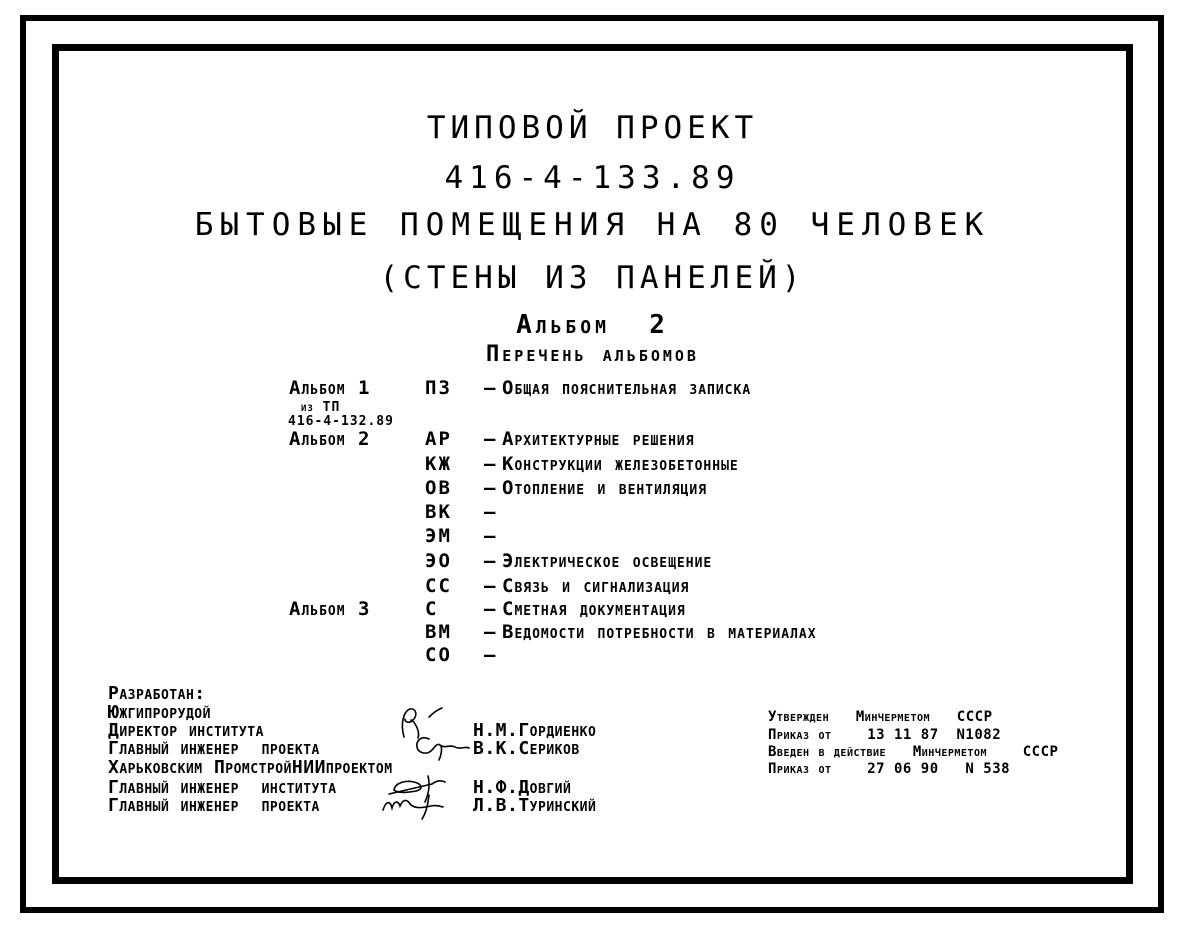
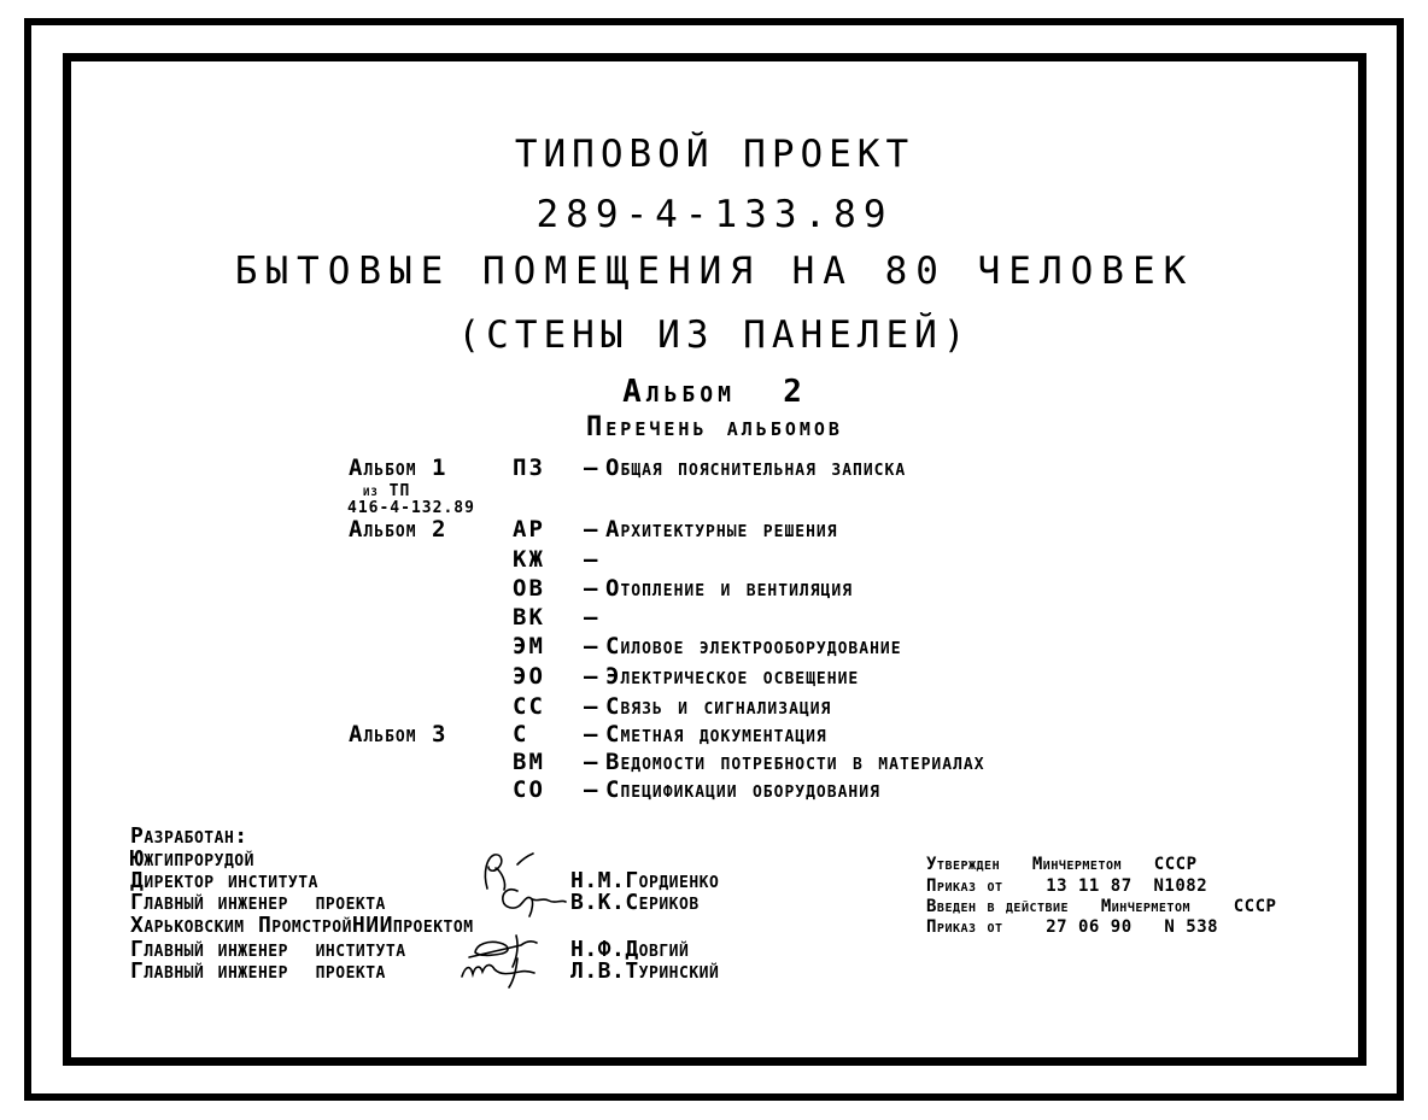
  ТИПОВОЙ ПРОЕКТ
- 416-4-133.89
+ 289-4-133.89
  БЫТОВЫЕ ПОМЕЩЕНИЯ НА 80 ЧЕЛОВЕК
  (СТЕНЫ ИЗ ПАНЕЛЕЙ)
  Альбом 2
  Перечень альбомов
  Альбом 1
  ПЗ
  –
  Общая пояснительная записка
  из ТП
  416-4-132.89
  Альбом 2
  АР
  –
  Архитектурные решения
  КЖ
  –
- Конструкции железобетонные
  ОВ
  –
  Отопление и вентиляция
  ВК
  –
  ЭМ
  –
+ Силовое электрооборудование
  ЭО
  –
  Электрическое освещение
  СС
  –
  Связь и сигнализация
  Альбом 3
  С
  –
  Сметная документация
  ВМ
  –
  Ведомости потребности в материалах
  СО
  –
+ Спецификации оборудования
  Разработан:
  Южгипрорудой
  Директор института
  Н.М.Гордиенко
  Главный инженер проекта
  В.К.Сериков
  Харьковским ПромстройНИИпроектом
  Главный инженер института
  Н.Ф.Довгий
  Главный инженер проекта
  Л.В.Туринский
  Утвержден Минчерметом СССР
  Приказ от 13 11 87 N1082
  Введен в действие Минчерметом СССР
  Приказ от 27 06 90 N 538
